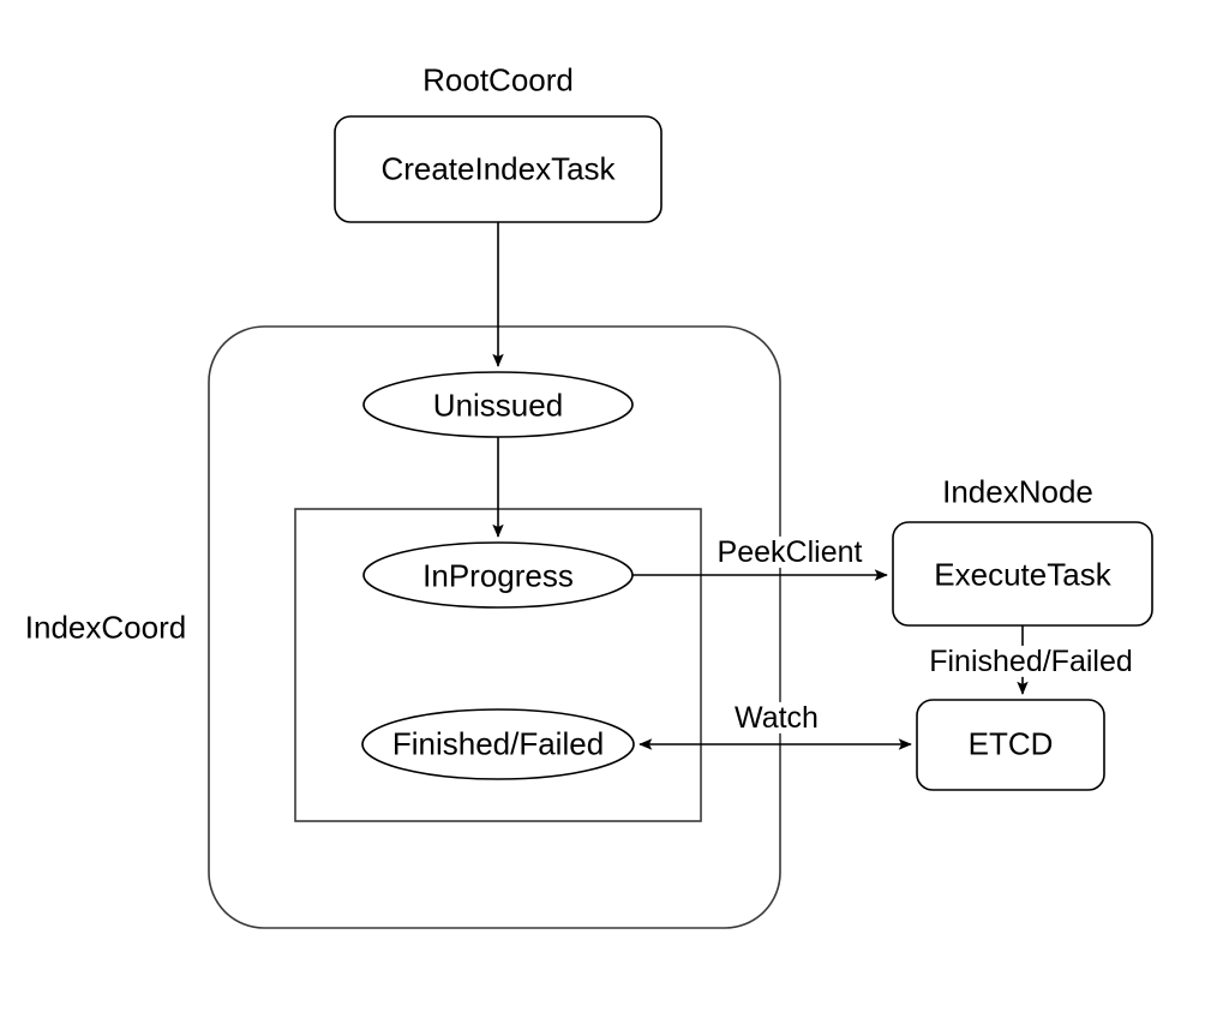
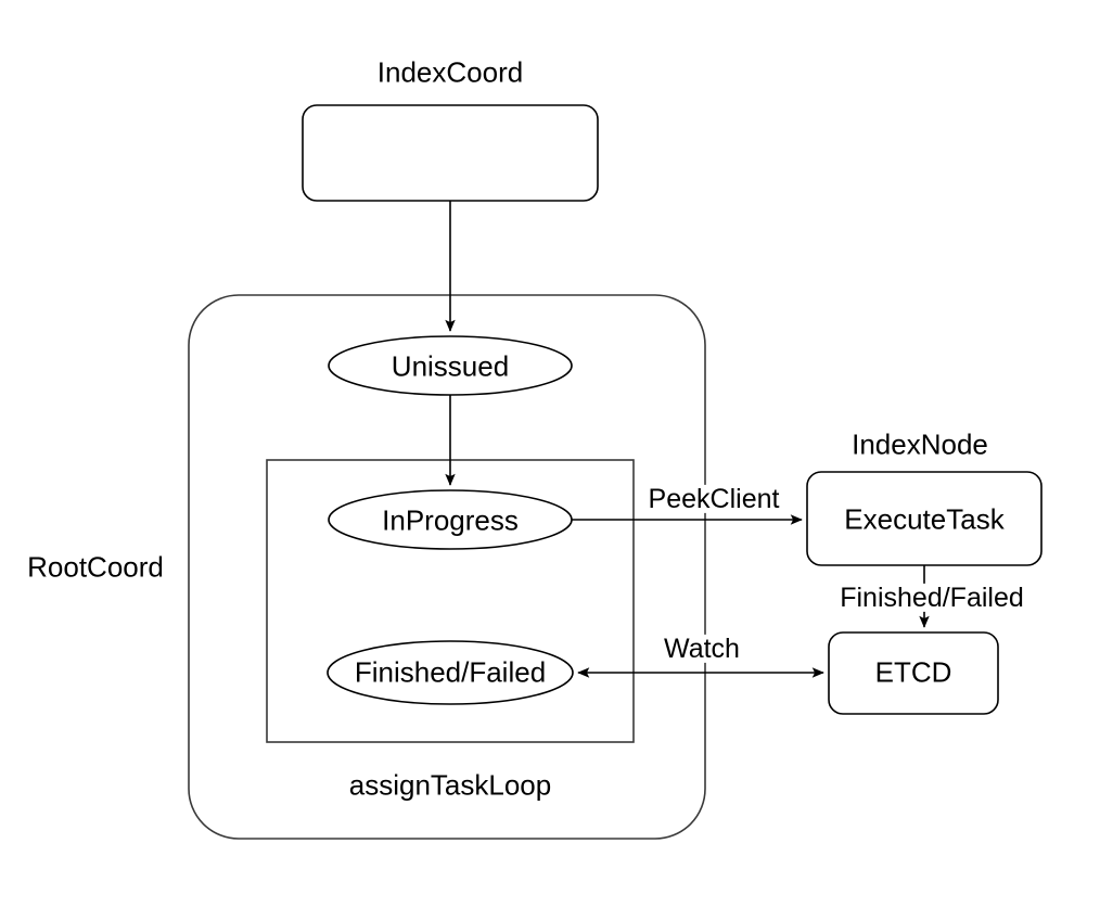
- IndexCoord
+ RootCoord
+ assignTaskLoop
- RootCoord
+ IndexCoord
  IndexNode
- CreateIndexTask
  Unissued
  InProgress
  Finished/Failed
  ExecuteTask
  ETCD
  PeekClient
  Finished/Failed
  Watch
